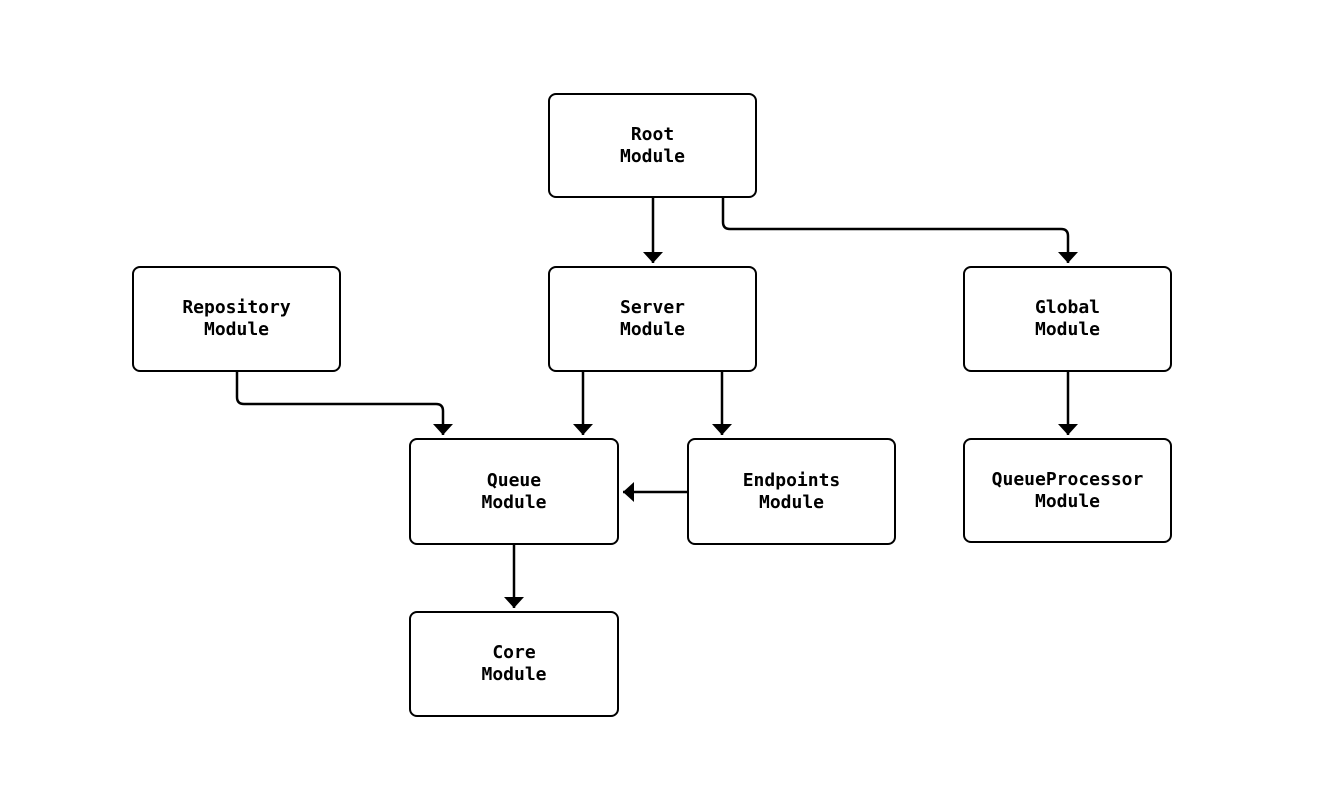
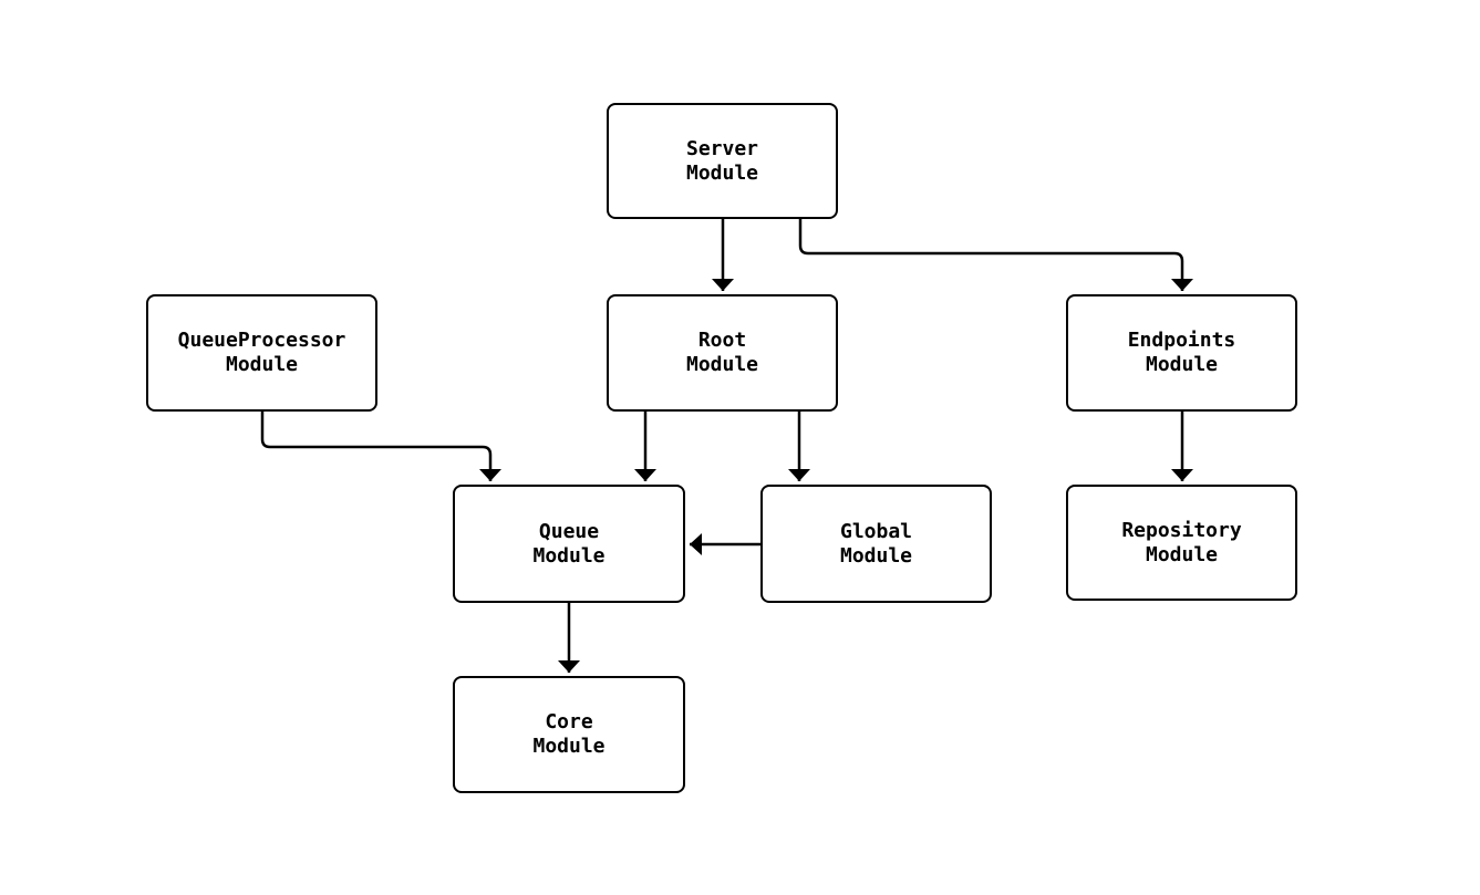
- Root
+ Server
  Module
- Repository
+ QueueProcessor
  Module
- Server
+ Root
  Module
- Global
+ Endpoints
  Module
  Queue
  Module
- Endpoints
+ Global
  Module
- QueueProcessor
+ Repository
  Module
  Core
  Module
